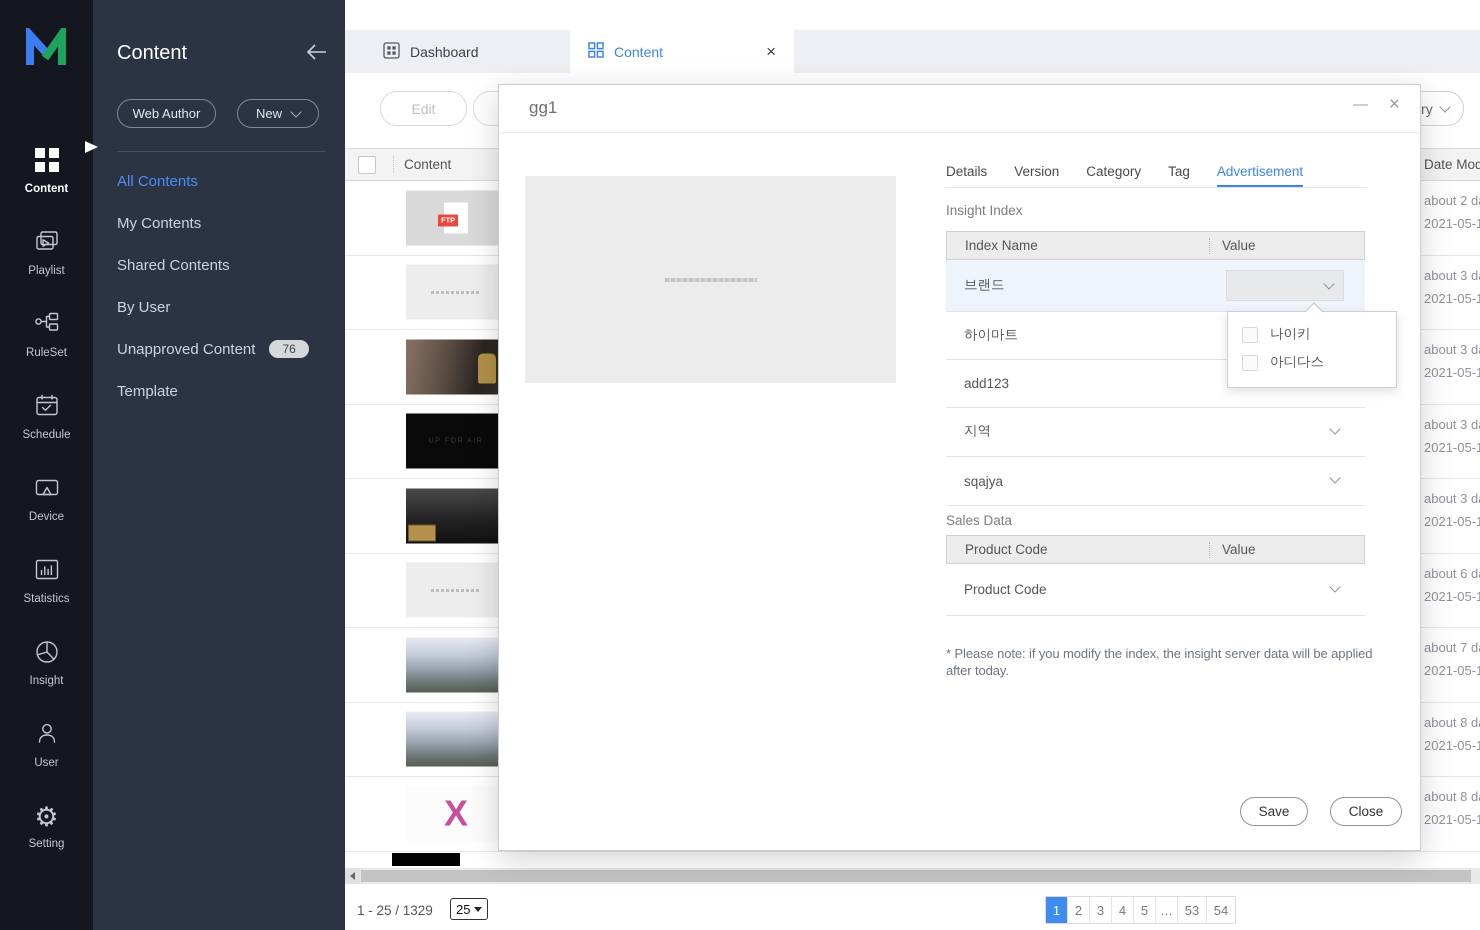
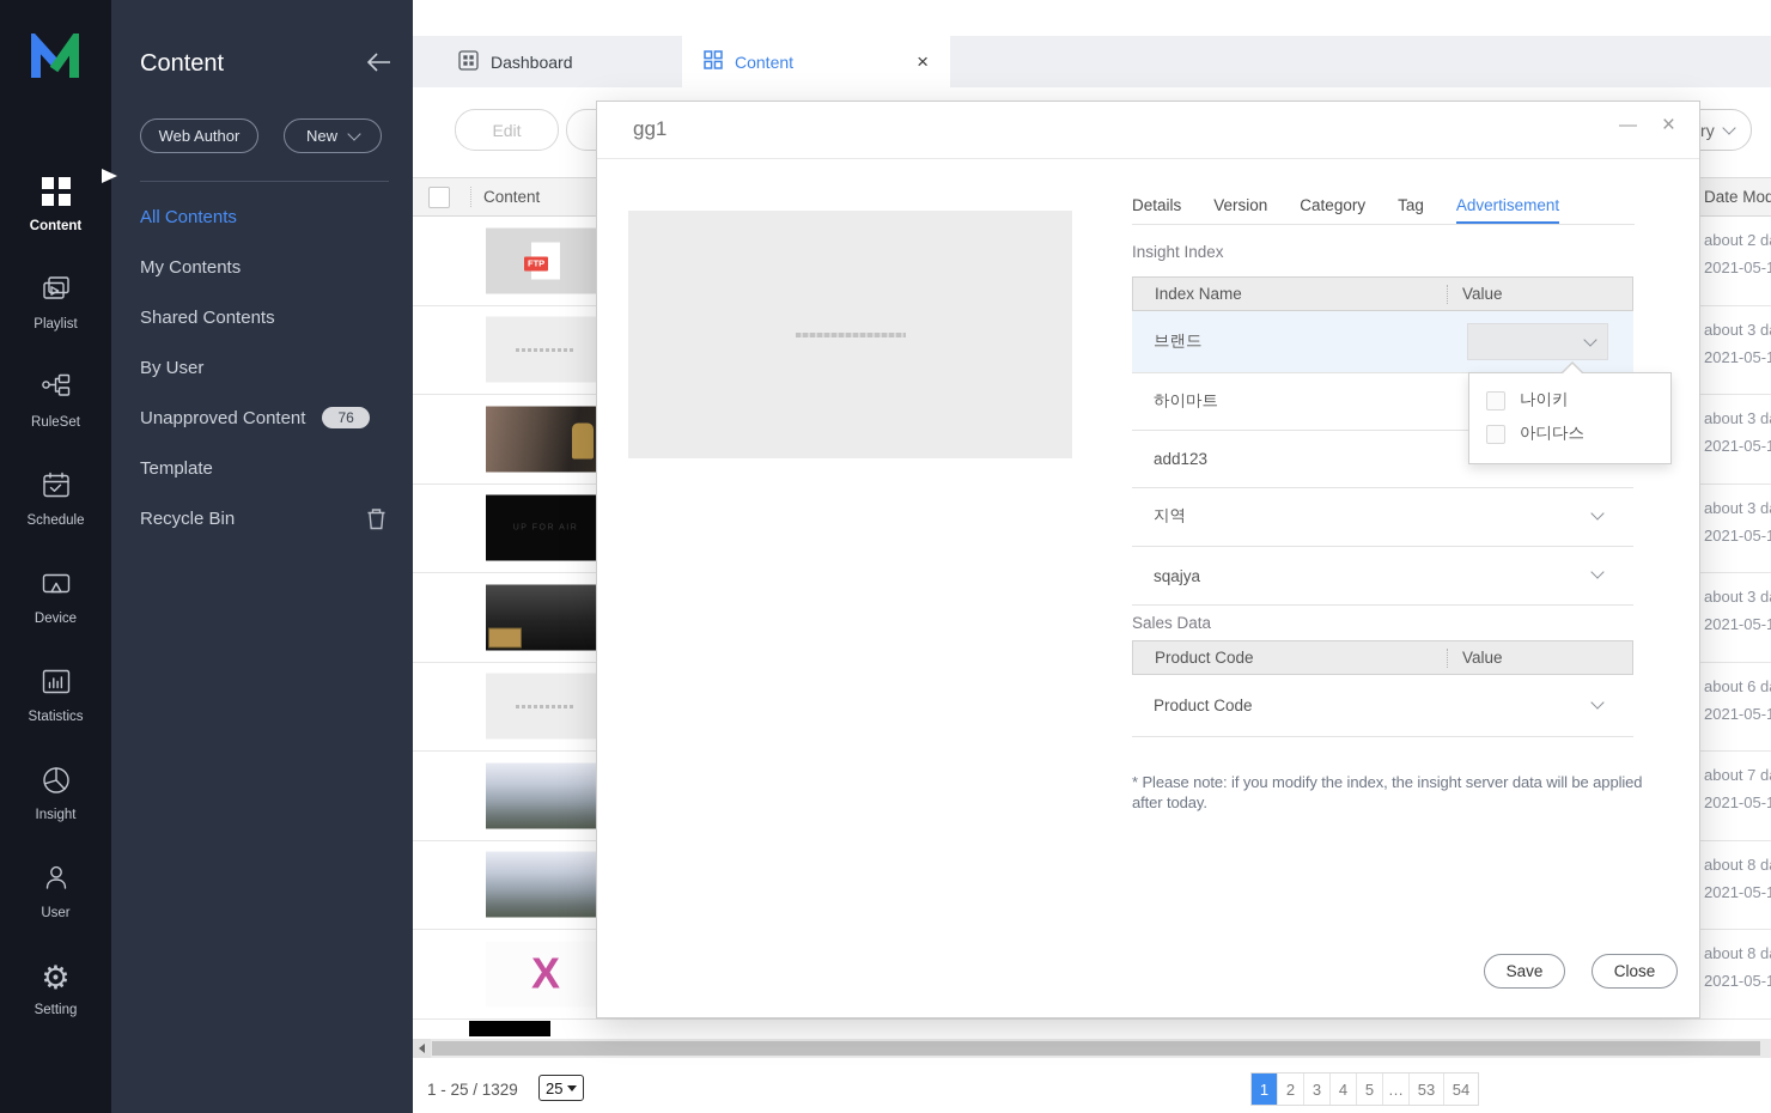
  Content
  Playlist
  RuleSet
  Schedule
  Device
  Statistics
  Insight
  User
  ⚙
  Setting
  Content
  Web Author
  New
  All Contents
  My Contents
  Shared Contents
  By User
  Unapproved Content
  76
  Template
+ Recycle Bin
  Dashboard
  Content
  ×
  Edit
  Content
  Date Mod
  FTP
  about 2 d
  2021-05-
  about 3 d
  2021-05-
  about 3 d
  2021-05-
  about 3 d
  2021-05-
  about 3 d
  2021-05-
  about 6 d
  2021-05-
  about 7 d
  2021-05-
  about 8 d
  2021-05-
  X
  about 8 d
  2021-05-
  1 - 25 / 1329
  25
  1
  2
  3
  4
  5
  …
  53
  54
  gg1
  —
  ×
  Details
  Version
  Category
  Tag
  Advertisement
  Insight Index
  Index Name
  Value
  브랜드
  하이마트
  add123
  지역
  sqajya
  Sales Data
  Product Code
  Value
  Product Code
  * Please note: if you modify the index, the insight server data will be applied
  after today.
  Save
  Close
  나이키
  아디다스
